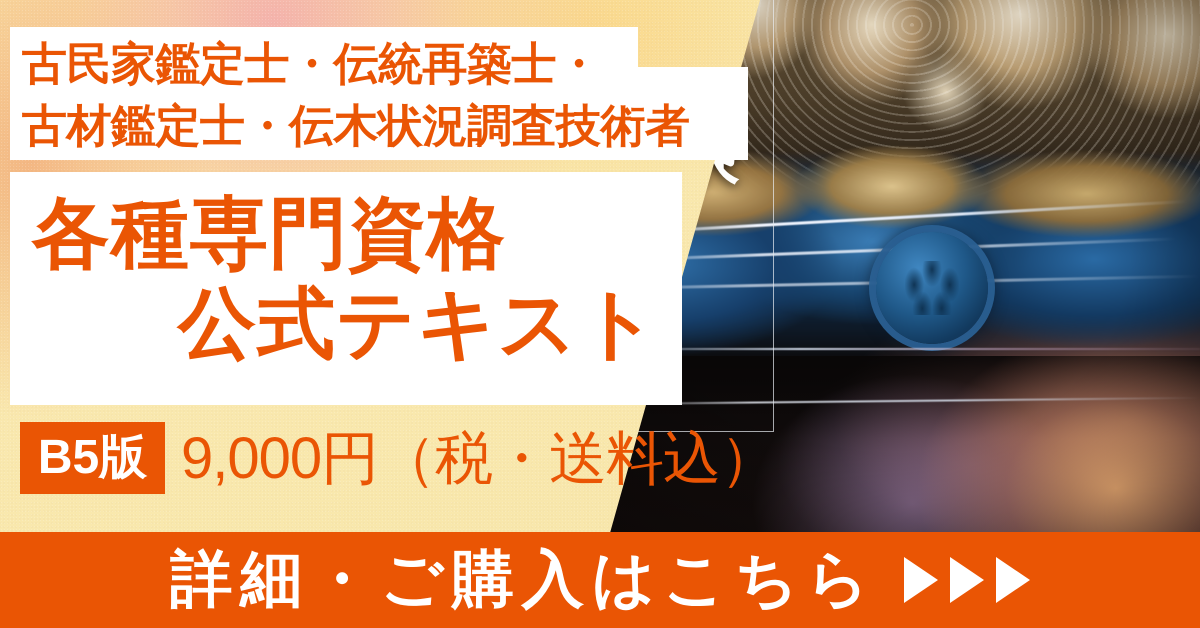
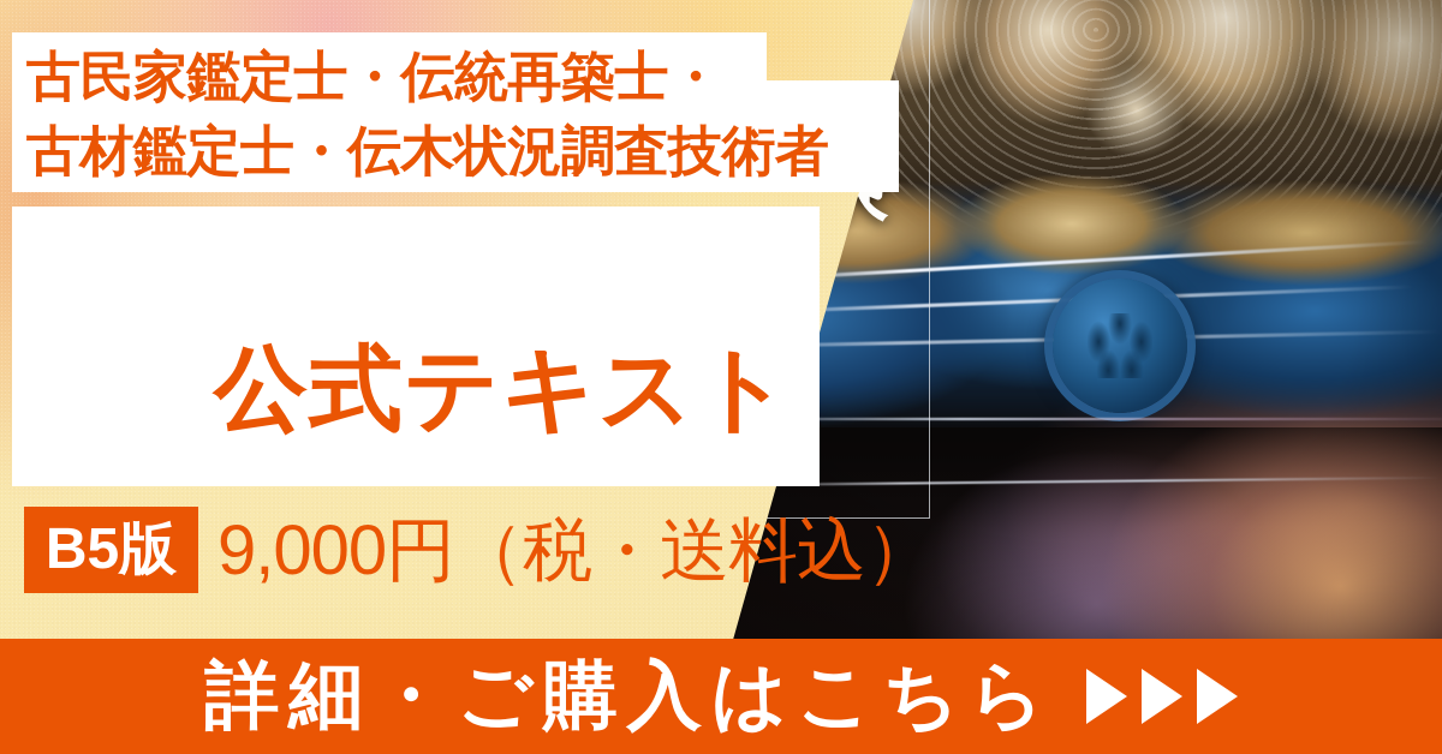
  古民家鑑定士・伝統再築士・
  古材鑑定士・伝木状況調査技術者
- 各種専門資格
  公式テキスト
  B5版
  9,000円（税・送料込）
  詳細・ご購入はこちら
